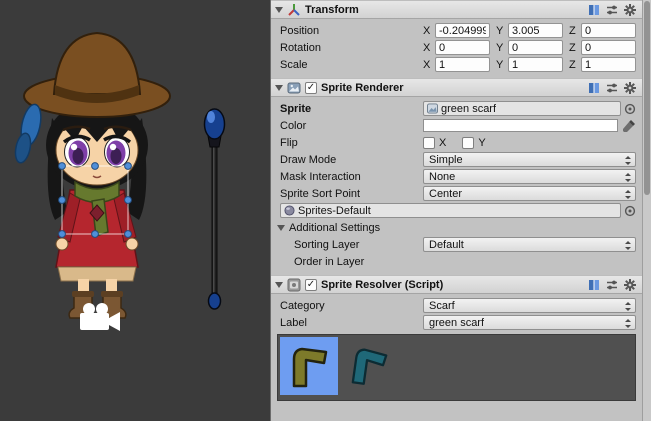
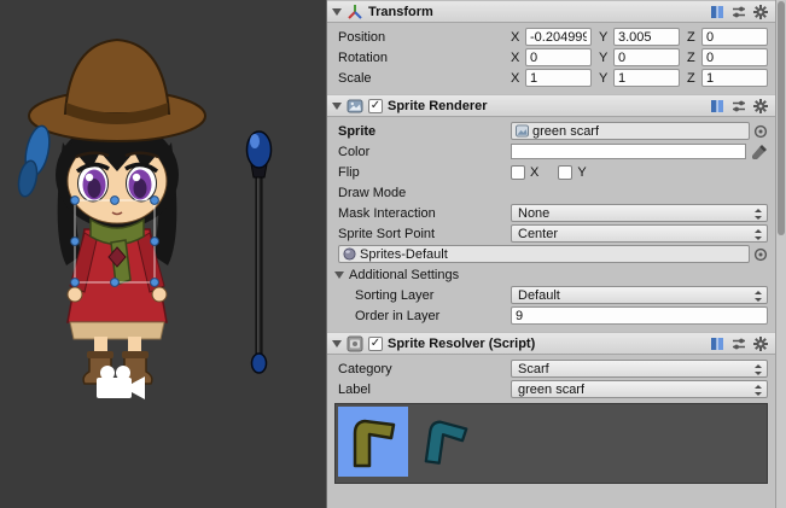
  Transform
  Position
  X
  -0.204999
  Y
  3.005
  Z
  0
  Rotation
  X
  0
  Y
  0
  Z
  0
  Scale
  X
  1
  Y
  1
  Z
  1
  ✓
  Sprite Renderer
  Sprite
  green scarf
  Color
  Flip
  X
  Y
  Draw Mode
- Simple
  Mask Interaction
  None
  Sprite Sort Point
  Center
  Sprites-Default
  Additional Settings
  Sorting Layer
  Default
  Order in Layer
+ 9
  ✓
  Sprite Resolver (Script)
  Category
  Scarf
  Label
  green scarf
